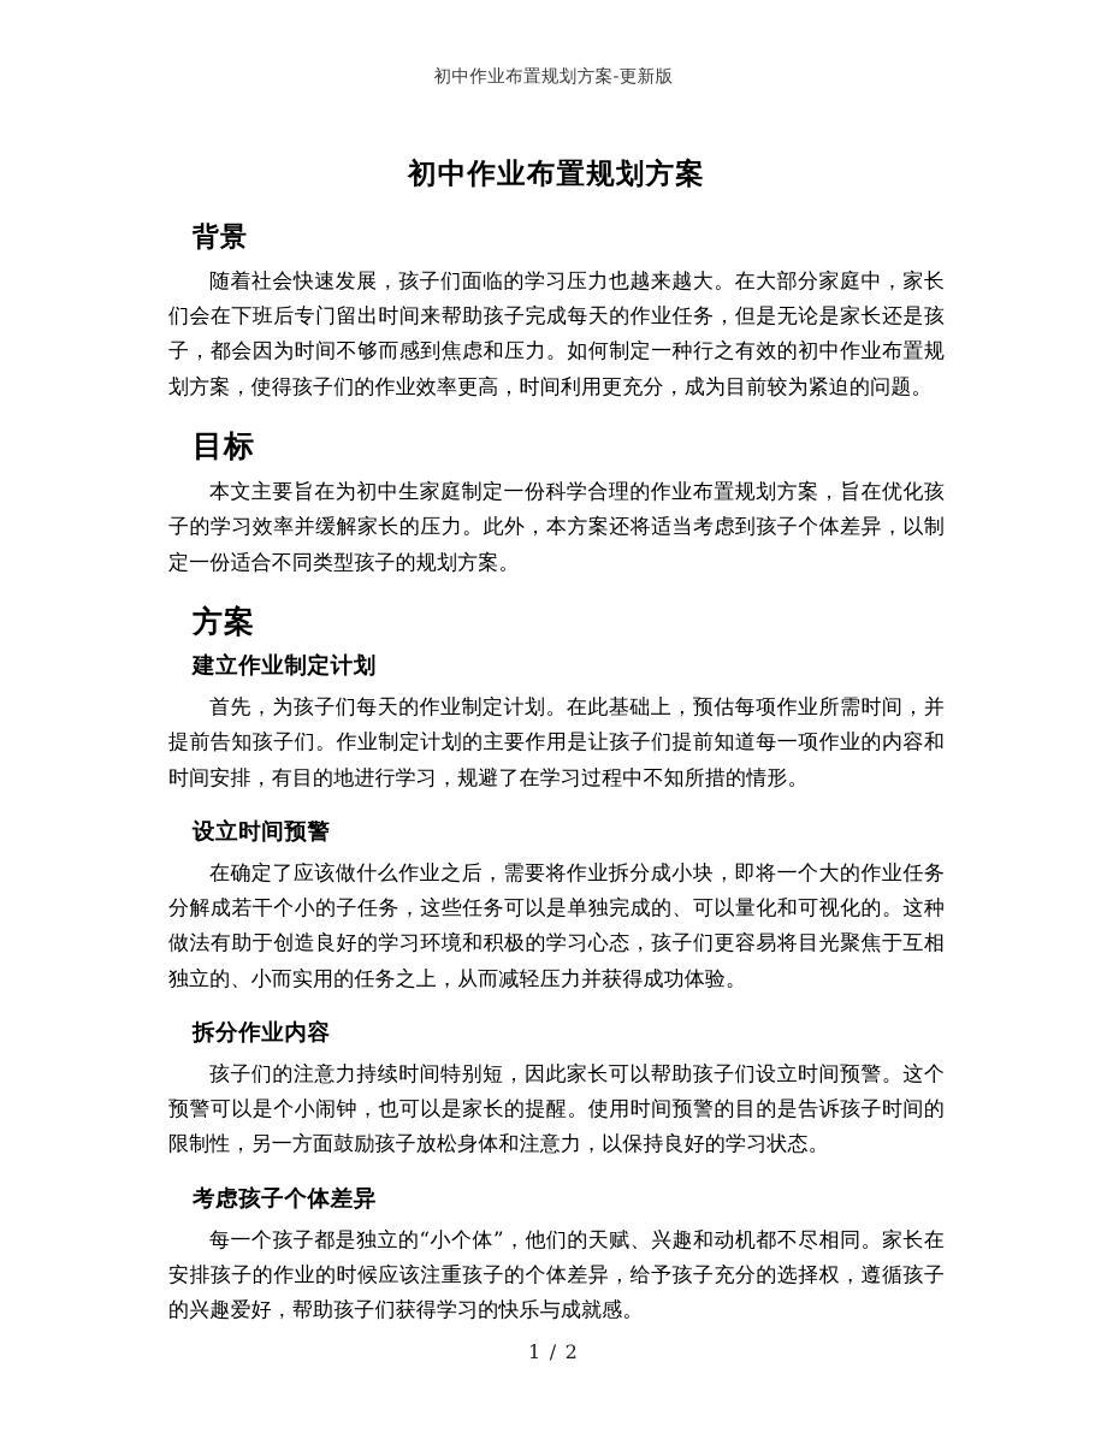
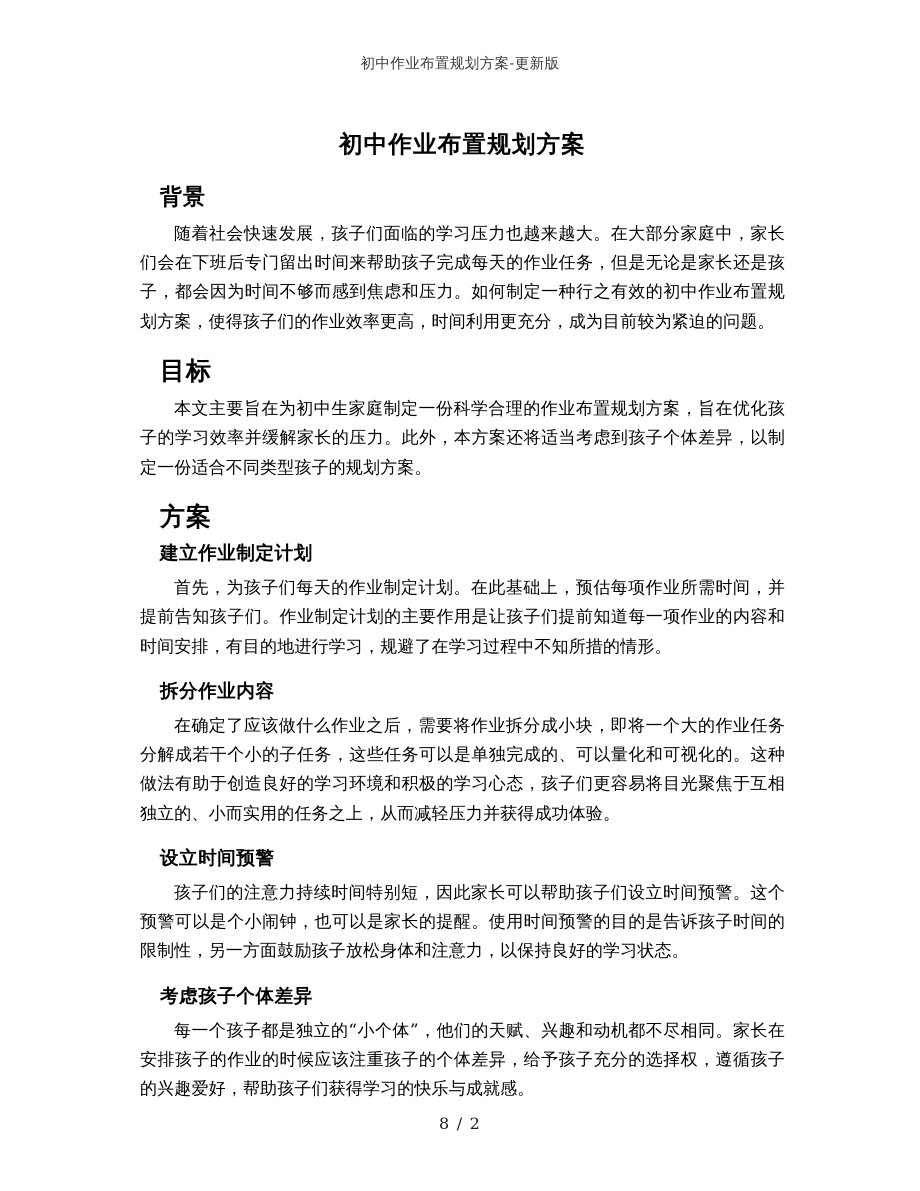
  初中作业布置规划方案-更新版
  初中作业布置规划方案
  背景
  随着社会快速发展，孩子们面临的学习压力也越来越大。在大部分家庭中，家长们会在下班后专门留出时间来帮助孩子完成每天的作业任务，但是无论是家长还是孩子，都会因为时间不够而感到焦虑和压力。如何制定一种行之有效的初中作业布置规划方案，使得孩子们的作业效率更高，时间利用更充分，成为目前较为紧迫的问题。
  目标
  本文主要旨在为初中生家庭制定一份科学合理的作业布置规划方案，旨在优化孩子的学习效率并缓解家长的压力。此外，本方案还将适当考虑到孩子个体差异，以制定一份适合不同类型孩子的规划方案。
  方案
  建立作业制定计划
  首先，为孩子们每天的作业制定计划。在此基础上，预估每项作业所需时间，并提前告知孩子们。作业制定计划的主要作用是让孩子们提前知道每一项作业的内容和时间安排，有目的地进行学习，规避了在学习过程中不知所措的情形。
- 设立时间预警
+ 拆分作业内容
  在确定了应该做什么作业之后，需要将作业拆分成小块，即将一个大的作业任务分解成若干个小的子任务，这些任务可以是单独完成的、可以量化和可视化的。这种做法有助于创造良好的学习环境和积极的学习心态，孩子们更容易将目光聚焦于互相独立的、小而实用的任务之上，从而减轻压力并获得成功体验。
- 拆分作业内容
+ 设立时间预警
  孩子们的注意力持续时间特别短，因此家长可以帮助孩子们设立时间预警。这个预警可以是个小闹钟，也可以是家长的提醒。使用时间预警的目的是告诉孩子时间的限制性，另一方面鼓励孩子放松身体和注意力，以保持良好的学习状态。
  考虑孩子个体差异
  每一个孩子都是独立的“小个体”，他们的天赋、兴趣和动机都不尽相同。家长在安排孩子的作业的时候应该注重孩子的个体差异，给予孩子充分的选择权，遵循孩子的兴趣爱好，帮助孩子们获得学习的快乐与成就感。
- 1 / 2
+ 8 / 2
